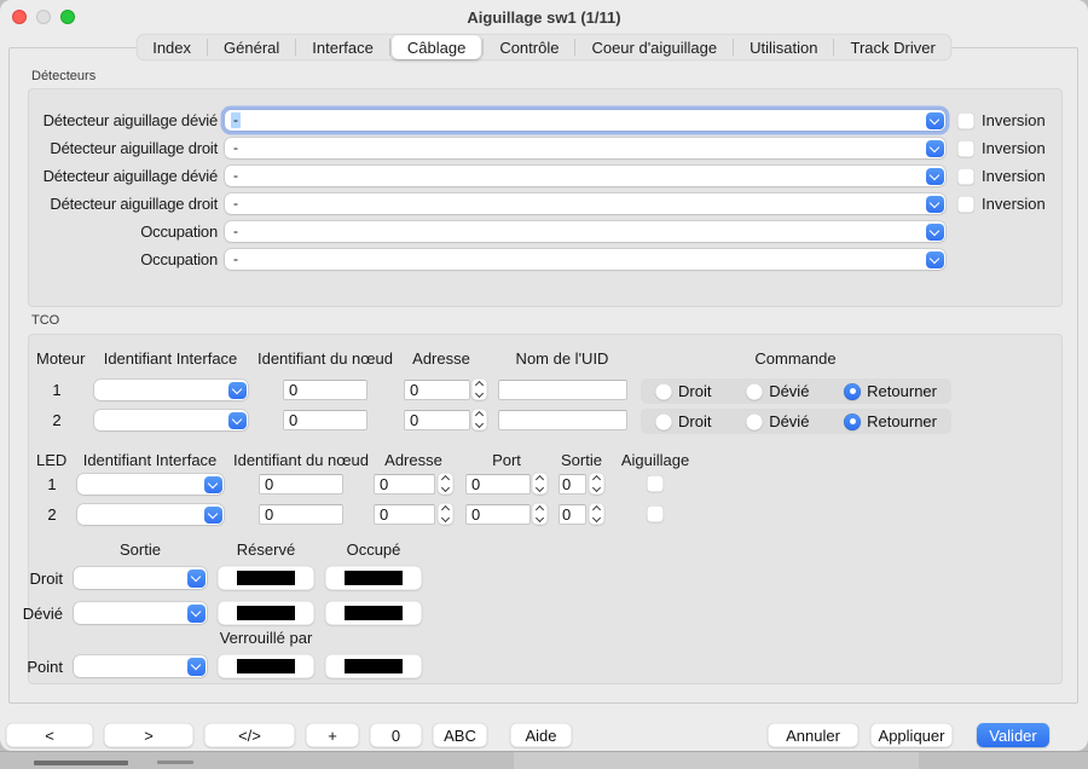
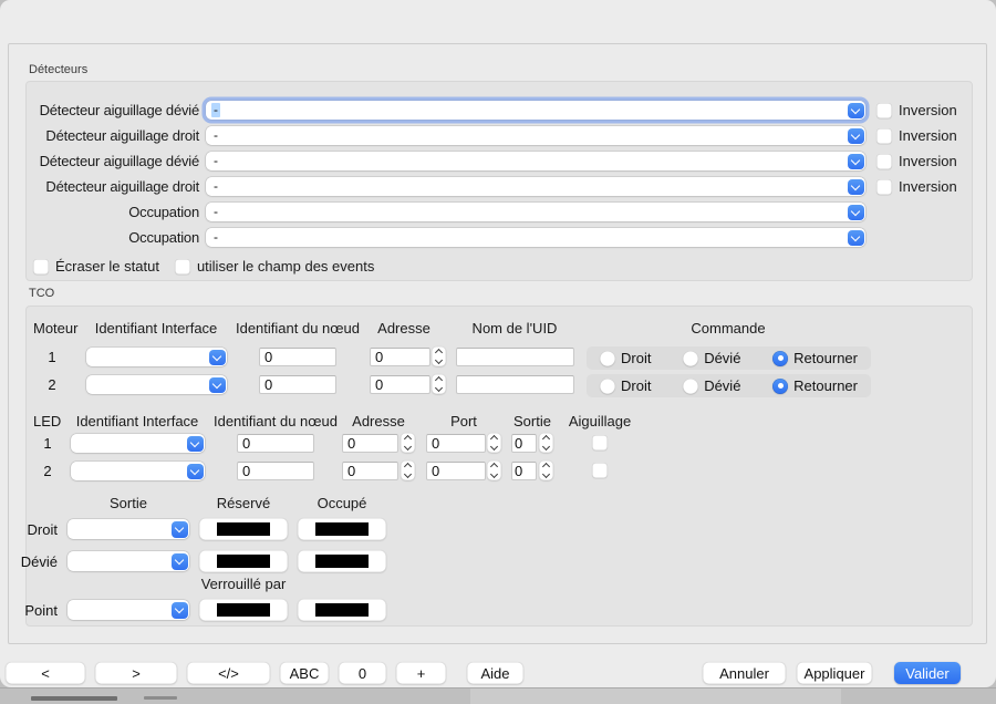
- Aiguillage sw1 (1/11)
- Index
- Général
- Interface
- Câblage
- Contrôle
- Coeur d'aiguillage
- Utilisation
- Track Driver
  Détecteurs
  Détecteur aiguillage dévié
  -
  Inversion
  Détecteur aiguillage droit
  -
  Inversion
  Détecteur aiguillage dévié
  -
  Inversion
  Détecteur aiguillage droit
  -
  Inversion
  Occupation
  -
  Occupation
  -
+ Écraser le statut
+ utiliser le champ des events
  TCO
  Moteur
  Identifiant Interface
  Identifiant du nœud
  Adresse
  Nom de l'UID
  Commande
  1
  0
  0
  Droit
  Dévié
  Retourner
  2
  0
  0
  Droit
  Dévié
  Retourner
  LED
  Identifiant Interface
  Identifiant du nœud
  Adresse
  Port
  Sortie
  Aiguillage
  1
  0
  0
  0
  0
  2
  0
  0
  0
  0
  Sortie
  Réservé
  Occupé
  Droit
  Dévié
  Verrouillé par
  Point
  <
  >
  </>
- +
+ ABC
  0
- ABC
+ +
  Aide
  Annuler
  Appliquer
  Valider
